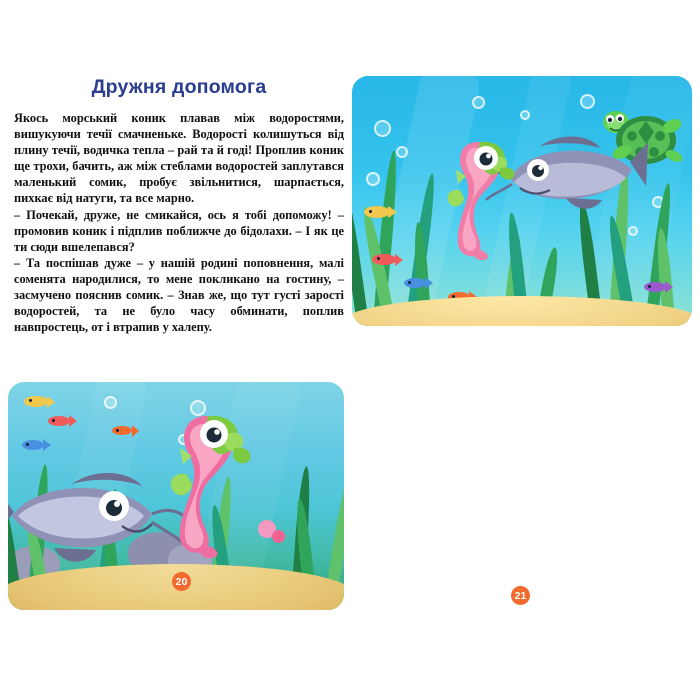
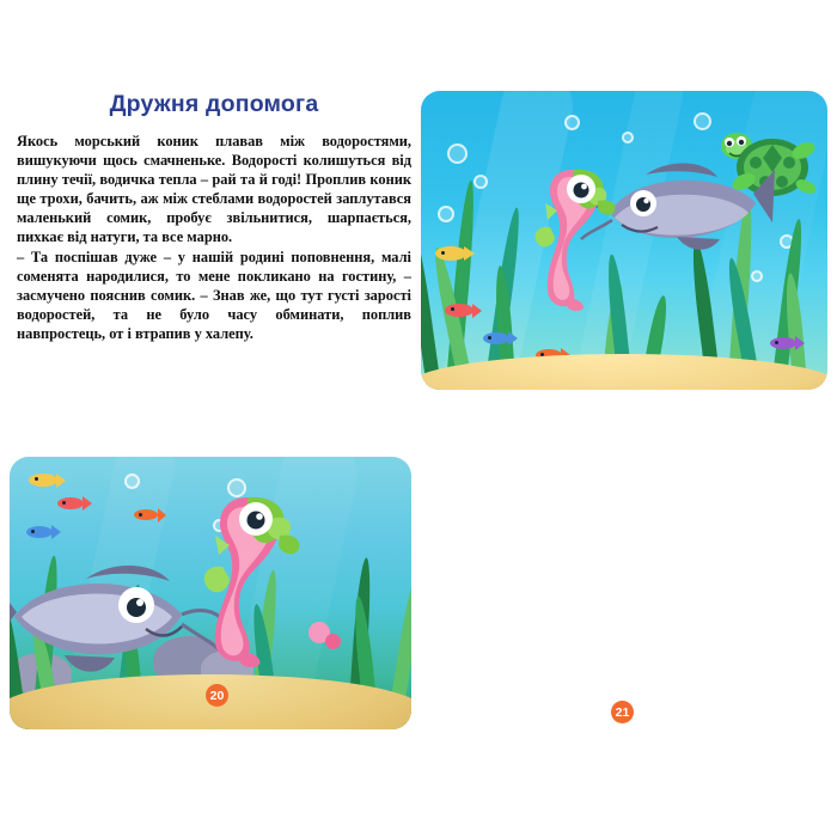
  Дружня допомога
- Якось морський коник плавав між водоростями, вишукуючи течії смачненьке. Водорості колишуться від плину течії, водичка тепла – рай та й годі! Проплив коник ще трохи, бачить, аж між стеблами водоростей заплутався маленький сомик, пробує звільнитися, шарпається, пихкає від натуги, та все марно.
+ Якось морський коник плавав між водоростями, вишукуючи щось смачненьке. Водорості колишуться від плину течії, водичка тепла – рай та й годі! Проплив коник ще трохи, бачить, аж між стеблами водоростей заплутався маленький сомик, пробує звільнитися, шарпається, пихкає від натуги, та все марно.
- – Почекай, друже, не смикайся, ось я тобі допоможу! – промовив коник і підплив поближче до бідолахи. – І як це ти сюди вшелепався?
  – Та поспішав дуже – у нашій родині поповнення, малі соменята народилися, то мене покликано на гостину, – засмучено пояснив сомик. – Знав же, що тут густі зарості водоростей, та не було часу обминати, поплив навпростець, от і втрапив у халепу.
  20
  21
